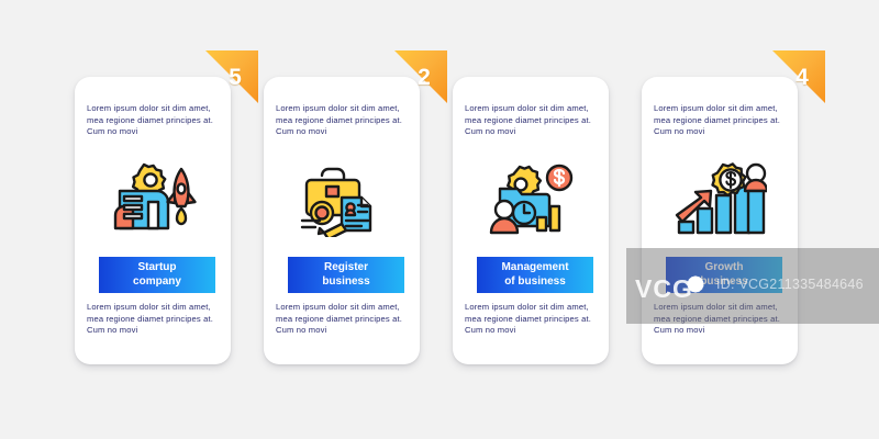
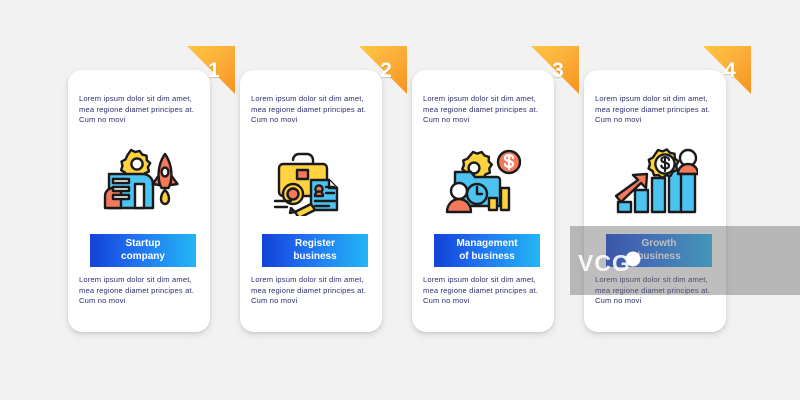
- 5
+ 1
  Lorem ipsum dolor sit dim amet, mea regione diamet principes at. Cum no movi
  Startup
  company
  Lorem ipsum dolor sit dim amet, mea regione diamet principes at. Cum no movi
  2
  Lorem ipsum dolor sit dim amet, mea regione diamet principes at. Cum no movi
  Register
  business
  Lorem ipsum dolor sit dim amet, mea regione diamet principes at. Cum no movi
+ 3
  Lorem ipsum dolor sit dim amet, mea regione diamet principes at. Cum no movi
  Management
  of business
  Lorem ipsum dolor sit dim amet, mea regione diamet principes at. Cum no movi
  4
  Lorem ipsum dolor sit dim amet, mea regione diamet principes at. Cum no movi
  Growth
  business
  Lorem ipsum dolor sit dim amet, mea regione diamet principes at. Cum no movi
  VCG
- ID: VCG211335484646
